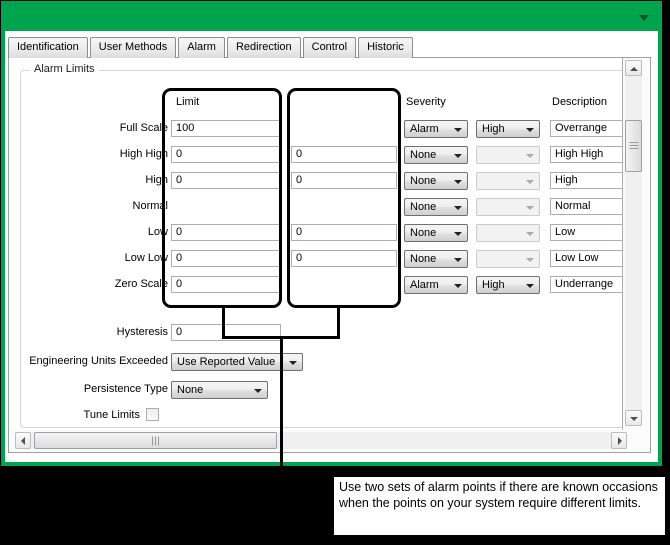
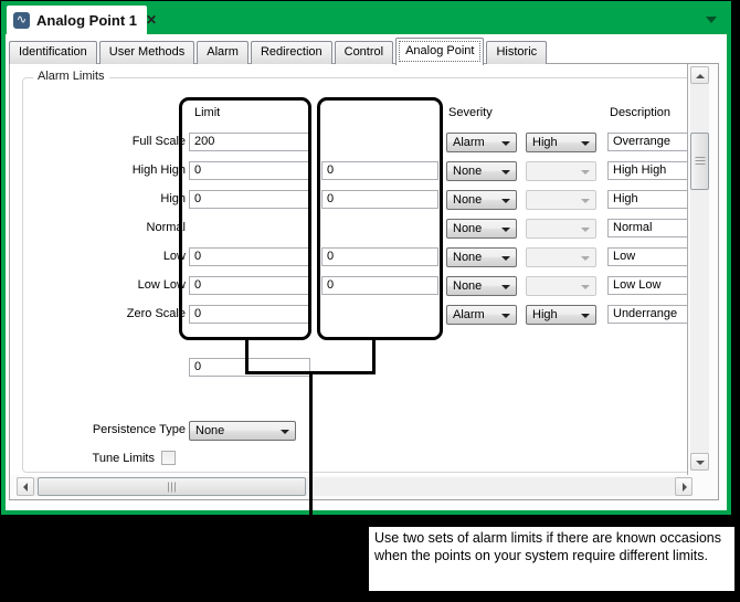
+ ∿
+ Analog Point 1
+ ✕
  Identification
  User Methods
  Alarm
  Redirection
  Control
+ Analog Point
  Historic
  Alarm Limits
  Limit
  Severity
  Description
  Full Scale
- 100
+ 200
  Alarm
  High
  Overrange
  High High
  0
  0
  None
  High High
  High
  0
  0
  None
  High
  Normal
  None
  Normal
  Low
  0
  0
  None
  Low
  Low Low
  0
  0
  None
  Low Low
  Zero Scale
  0
  Alarm
  High
  Underrange
- Hysteresis
  0
- Engineering Units Exceeded
- Use Reported Value
  Persistence Type
  None
  Tune Limits
- Use two sets of alarm points if there are known occasions when the points on your system require different limits.
+ Use two sets of alarm limits if there are known occasions when the points on your system require different limits.
